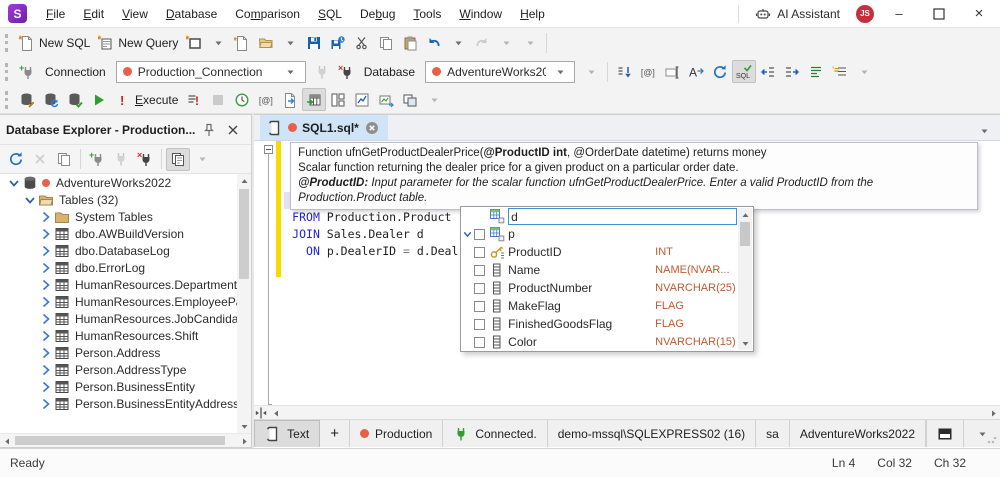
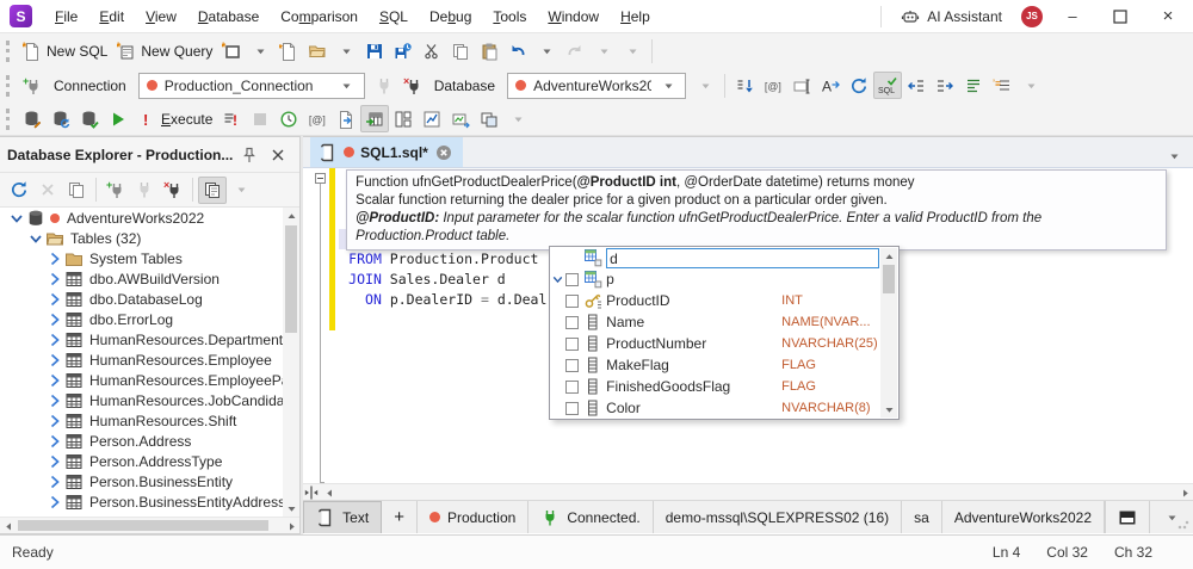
  S
  File
  Edit
  View
  Database
  Comparison
  SQL
  Debug
  Tools
  Window
  Help
  AI Assistant
  JS
  –
  ×
  *
  New SQL
  *
  New Query
  *
  *
  +
  Connection
  Production_Connection
  ×
  Database
  AdventureWorks20
  [@]
  A
  ’≡
  !
  Execute
  !
  [@]
  Database Explorer - Production...
  +
  ×
  AdventureWorks2022
  Tables (32)
  System Tables
  dbo.AWBuildVersion
  dbo.DatabaseLog
  dbo.ErrorLog
  HumanResources.Department
+ HumanResources.Employee
  HumanResources.EmployeeP
  HumanResources.JobCandida
  HumanResources.Shift
  Person.Address
  Person.AddressType
  Person.BusinessEntity
  Person.BusinessEntityAddress
  SQL1.sql*
  FROM Production.Product
  JOIN Sales.Dealer d
  ON p.DealerID = d.Deal
  Function ufnGetProductDealerPrice(@ProductID int, @OrderDate datetime) returns money
- Scalar function returning the dealer price for a given product on a particular order date.
+ Scalar function returning the dealer price for a given product on a particular order given.
  @ProductID: Input parameter for the scalar function ufnGetProductDealerPrice. Enter a valid ProductID from the Production.Product table.
  d
  p
  ProductID
  INT
  Name
  NAME(NVAR...
  ProductNumber
  NVARCHAR(25)
  MakeFlag
  FLAG
  FinishedGoodsFlag
  FLAG
  Color
- NVARCHAR(15)
+ NVARCHAR(8)
  Text
  +
  Production
  Connected.
  demo-mssql\SQLEXPRESS02 (16)
  sa
  AdventureWorks2022
  Ready
  Ln 4
  Col 32
  Ch 32
